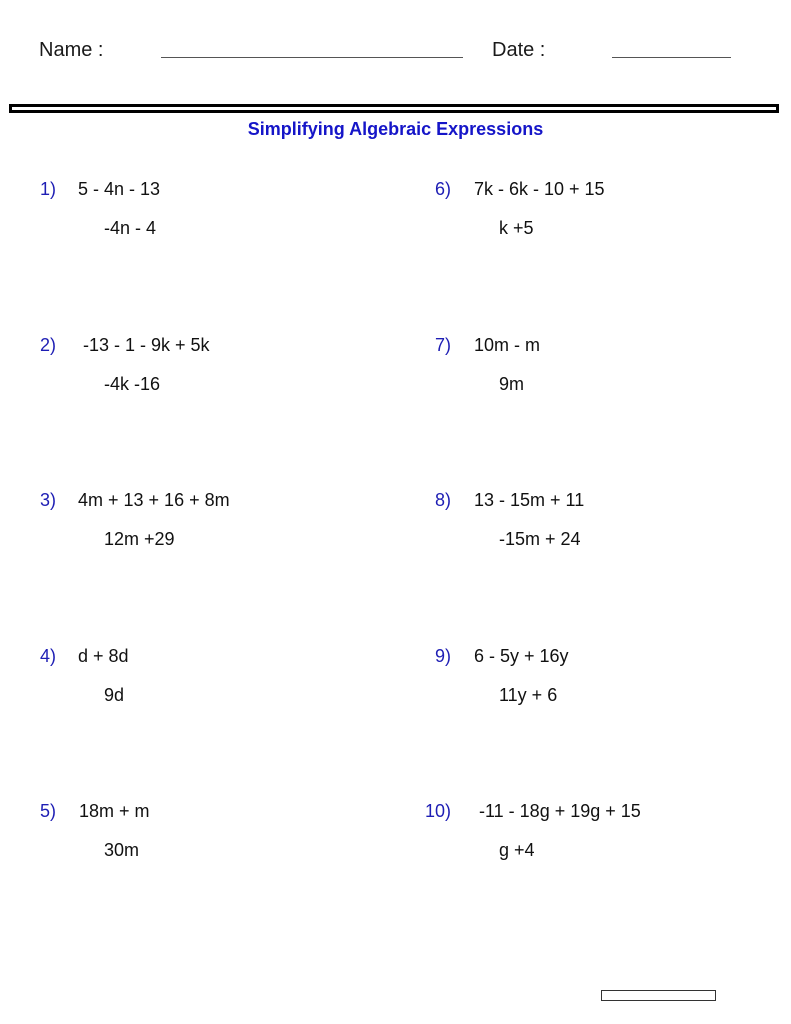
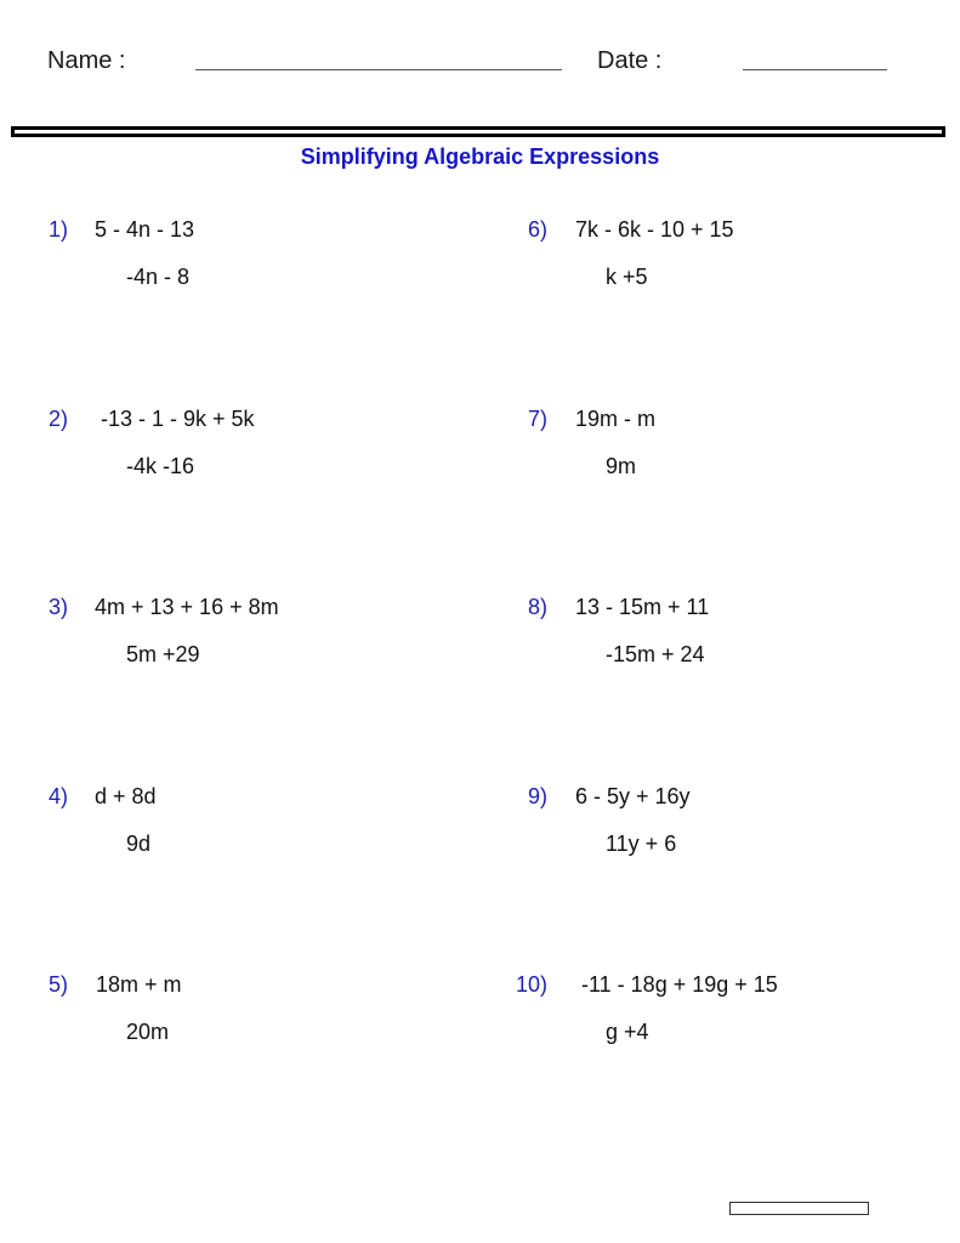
  Name :
  Date :
  Simplifying Algebraic Expressions
  1)
  5 - 4n - 13
- -4n - 4
+ -4n - 8
  2)
  -13 - 1 - 9k + 5k
  -4k -16
  3)
  4m + 13 + 16 + 8m
- 12m +29
+ 5m +29
  4)
  d + 8d
  9d
  5)
  18m + m
- 30m
+ 20m
  6)
  7k - 6k - 10 + 15
  k +5
  7)
- 10m - m
+ 19m - m
  9m
  8)
  13 - 15m + 11
  -15m + 24
  9)
  6 - 5y + 16y
  11y + 6
  10)
  -11 - 18g + 19g + 15
  g +4
